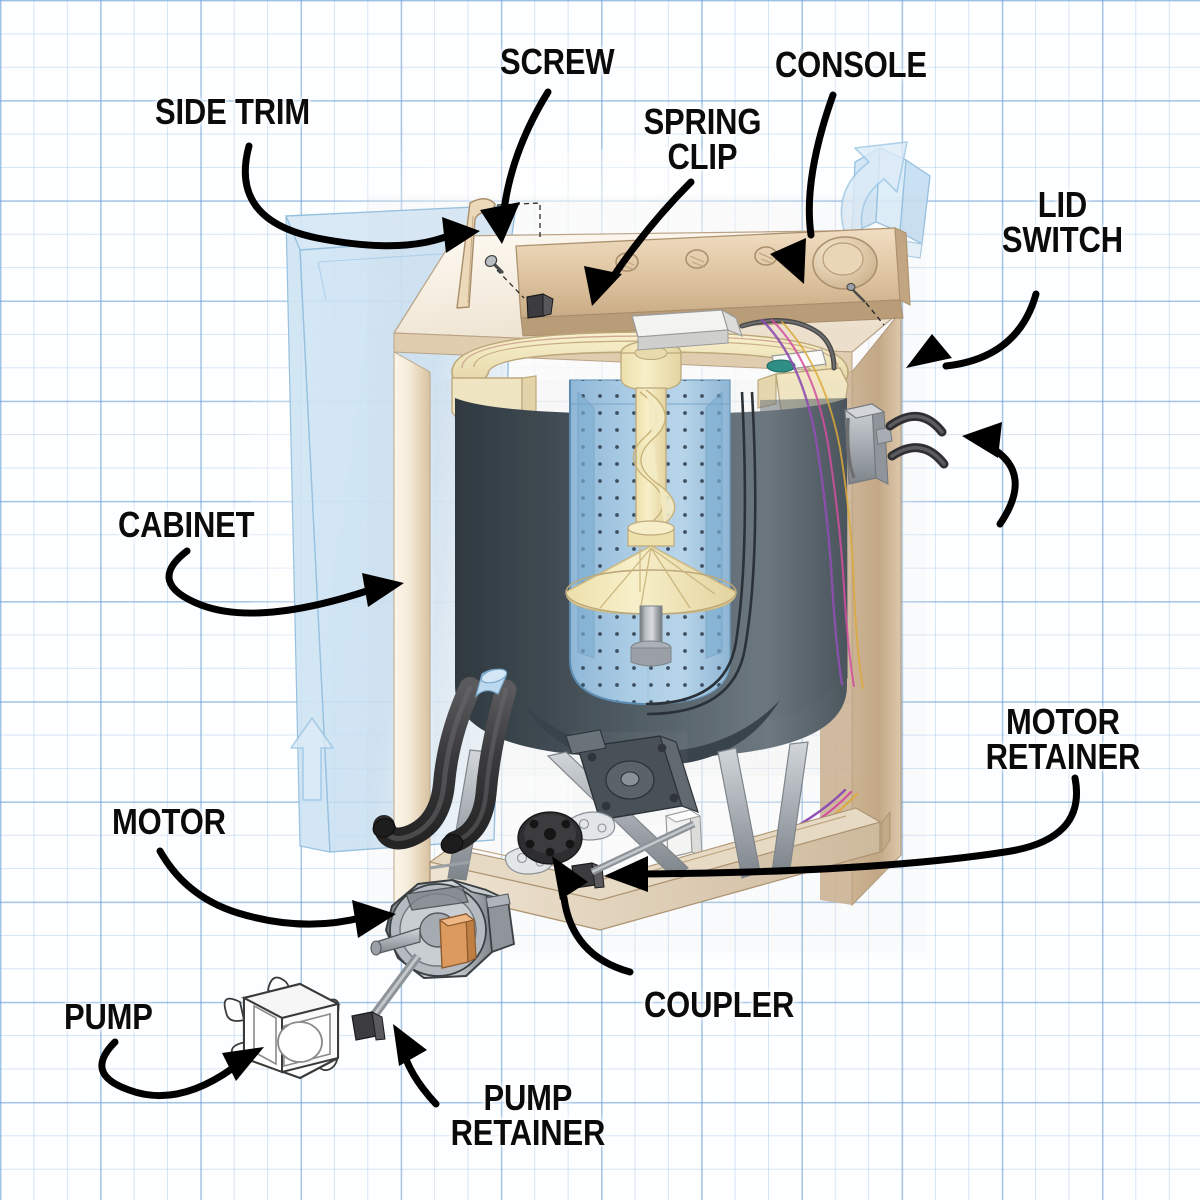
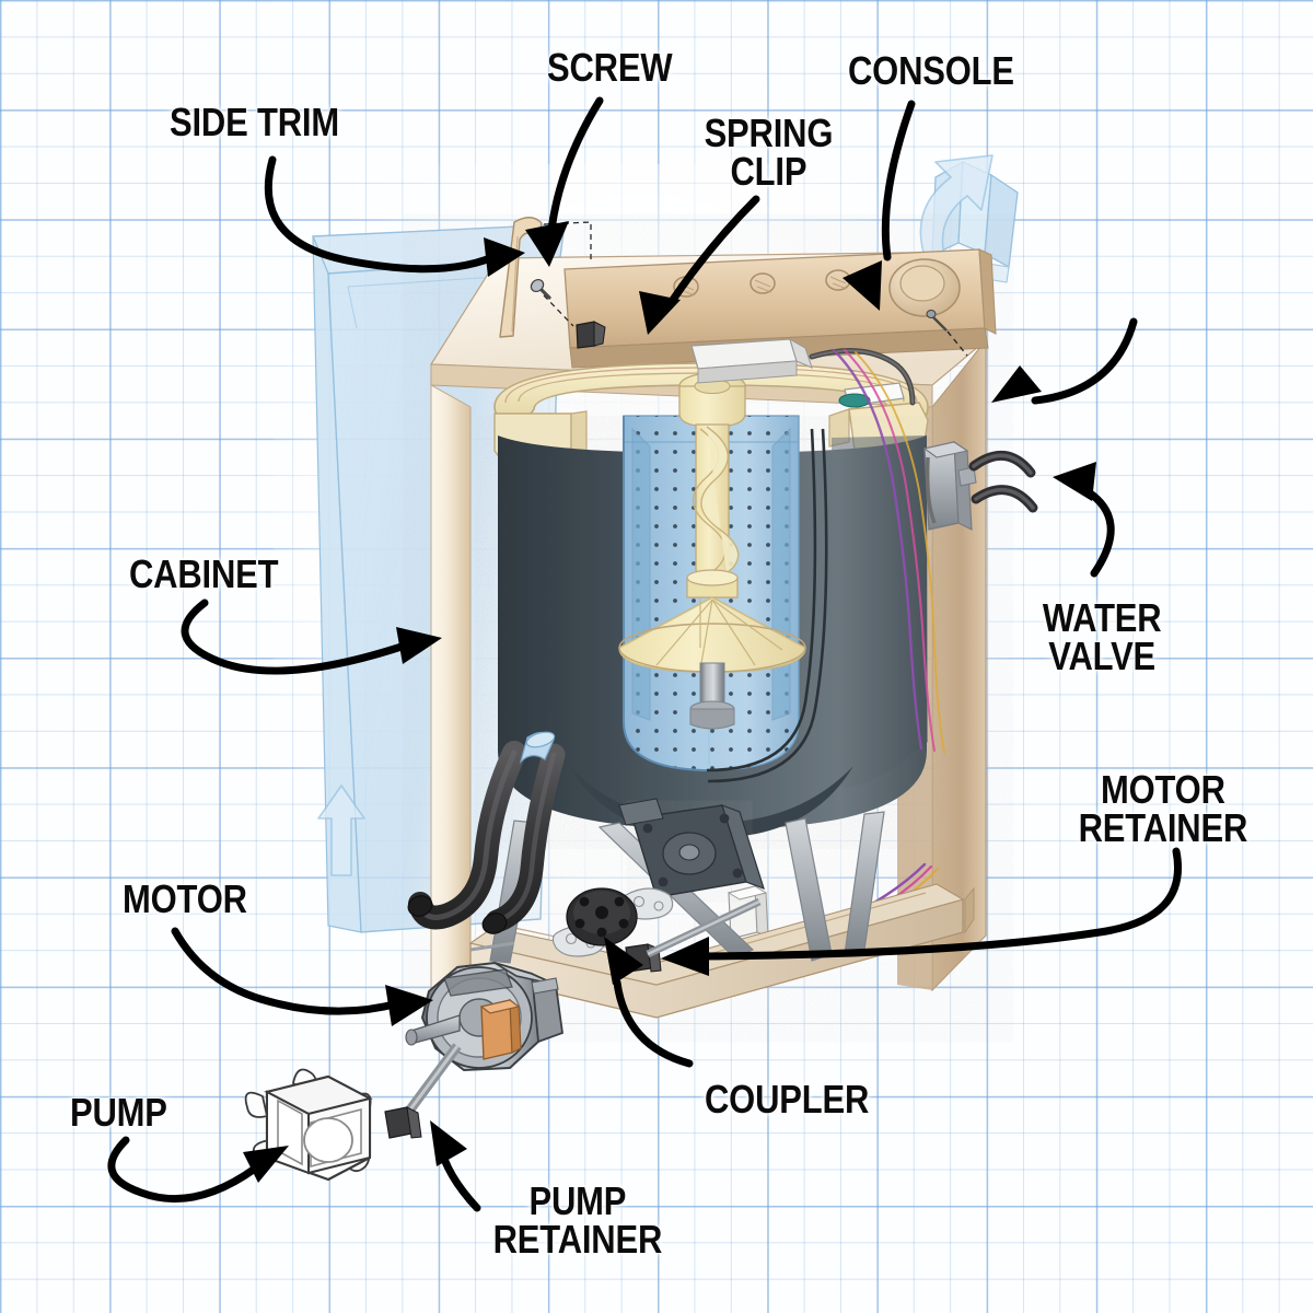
  SIDE TRIM
  SCREW
  SPRING
  CLIP
  CONSOLE
- LID
- SWITCH
  CABINET
+ WATER
+ VALVE
  MOTOR
  RETAINER
  MOTOR
  COUPLER
  PUMP
  PUMP
  RETAINER
